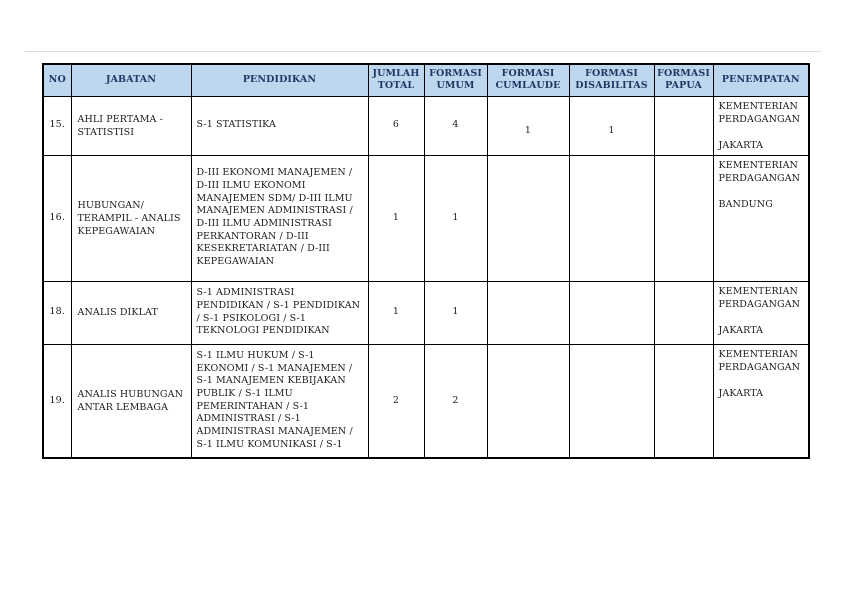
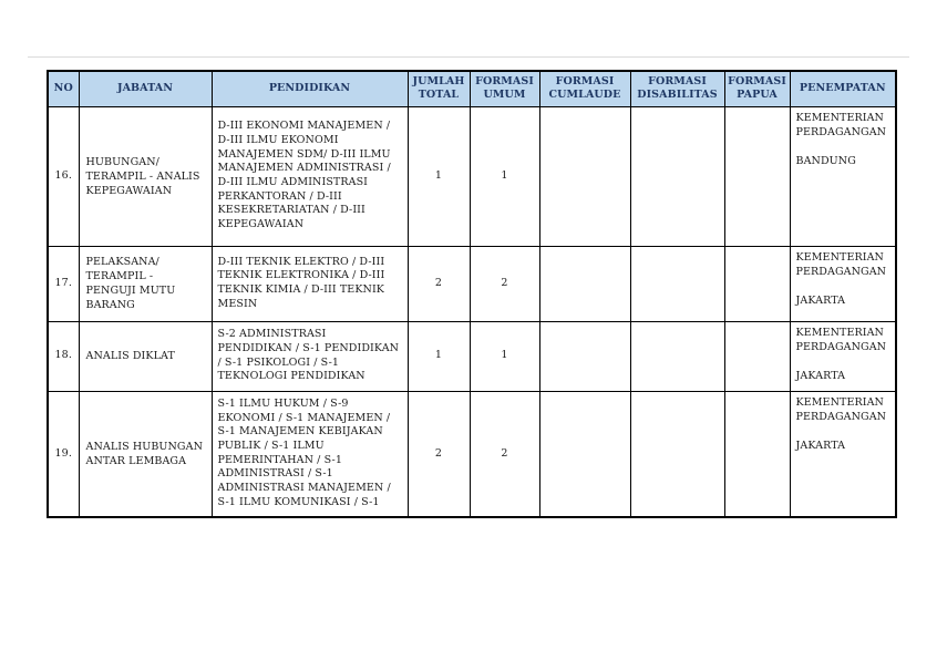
  NO	JABATAN	PENDIDIKAN	JUMLAH TOTAL	FORMASI UMUM	FORMASI CUMLAUDE	FORMASI DISABILITAS	FORMASI PAPUA	PENEMPATAN
- 15.	AHLI PERTAMA - STATISTISI	S-1 STATISTIKA	6	4	1	1		KEMENTERIAN PERDAGANGAN JAKARTA
  16.	HUBUNGAN/ TERAMPIL - ANALIS KEPEGAWAIAN	D-III EKONOMI MANAJEMEN / D-III ILMU EKONOMI MANAJEMEN SDM/ D-III ILMU MANAJEMEN ADMINISTRASI / D-III ILMU ADMINISTRASI PERKANTORAN / D-III KESEKRETARIATAN / D-III KEPEGAWAIAN	1	1				KEMENTERIAN PERDAGANGAN BANDUNG
+ 17.	PELAKSANA/ TERAMPIL - PENGUJI MUTU BARANG	D-III TEKNIK ELEKTRO / D-III TEKNIK ELEKTRONIKA / D-III TEKNIK KIMIA / D-III TEKNIK MESIN	2	2				KEMENTERIAN PERDAGANGAN JAKARTA
- 18.	ANALIS DIKLAT	S-1 ADMINISTRASI PENDIDIKAN / S-1 PENDIDIKAN / S-1 PSIKOLOGI / S-1 TEKNOLOGI PENDIDIKAN	1	1				KEMENTERIAN PERDAGANGAN JAKARTA
+ 18.	ANALIS DIKLAT	S-2 ADMINISTRASI PENDIDIKAN / S-1 PENDIDIKAN / S-1 PSIKOLOGI / S-1 TEKNOLOGI PENDIDIKAN	1	1				KEMENTERIAN PERDAGANGAN JAKARTA
- 19.	ANALIS HUBUNGAN ANTAR LEMBAGA	S-1 ILMU HUKUM / S-1 EKONOMI / S-1 MANAJEMEN / S-1 MANAJEMEN KEBIJAKAN PUBLIK / S-1 ILMU PEMERINTAHAN / S-1 ADMINISTRASI / S-1 ADMINISTRASI MANAJEMEN / S-1 ILMU KOMUNIKASI / S-1	2	2				KEMENTERIAN PERDAGANGAN JAKARTA
+ 19.	ANALIS HUBUNGAN ANTAR LEMBAGA	S-1 ILMU HUKUM / S-9 EKONOMI / S-1 MANAJEMEN / S-1 MANAJEMEN KEBIJAKAN PUBLIK / S-1 ILMU PEMERINTAHAN / S-1 ADMINISTRASI / S-1 ADMINISTRASI MANAJEMEN / S-1 ILMU KOMUNIKASI / S-1	2	2				KEMENTERIAN PERDAGANGAN JAKARTA
